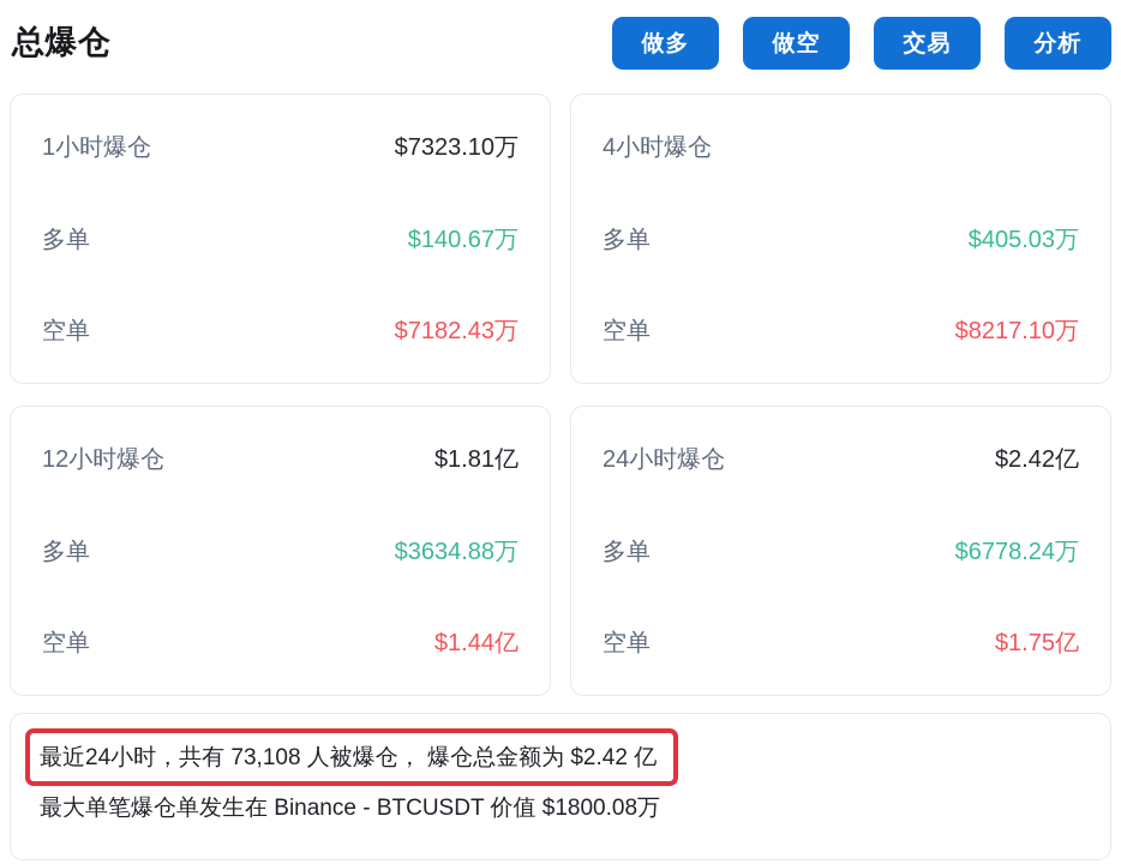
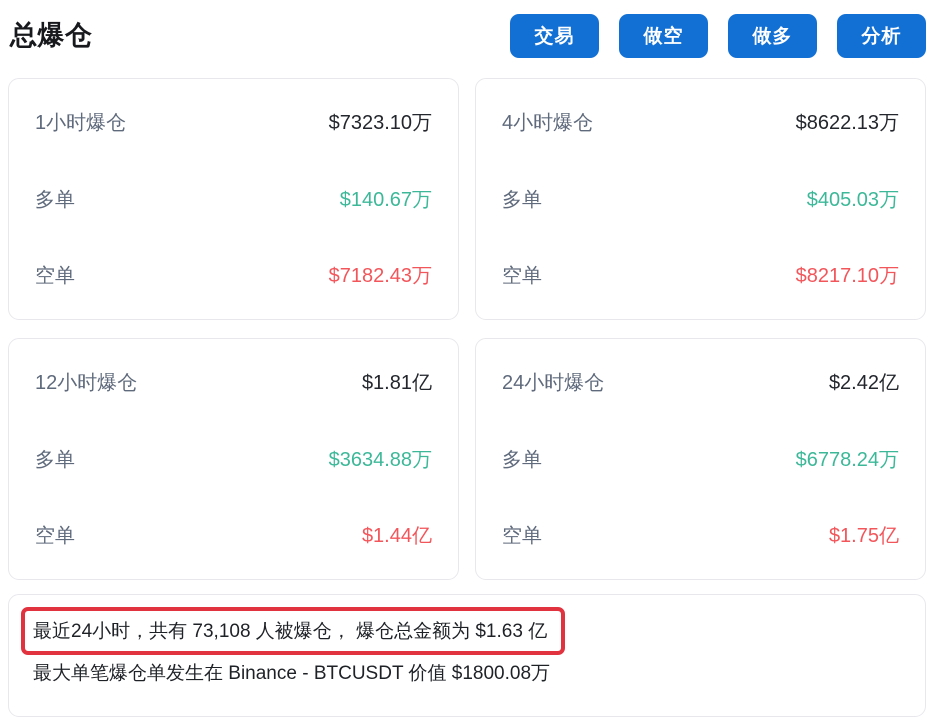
  总爆仓
- 做多
+ 交易
  做空
- 交易
+ 做多
  分析
  1小时爆仓
  $7323.10万
  多单
  $140.67万
  空单
  $7182.43万
  4小时爆仓
+ $8622.13万
  多单
  $405.03万
  空单
  $8217.10万
  12小时爆仓
  $1.81亿
  多单
  $3634.88万
  空单
  $1.44亿
  24小时爆仓
  $2.42亿
  多单
  $6778.24万
  空单
  $1.75亿
- 最近24小时，共有 73,108 人被爆仓， 爆仓总金额为 $2.42 亿
+ 最近24小时，共有 73,108 人被爆仓， 爆仓总金额为 $1.63 亿
  最大单笔爆仓单发生在 Binance - BTCUSDT 价值 $1800.08万
